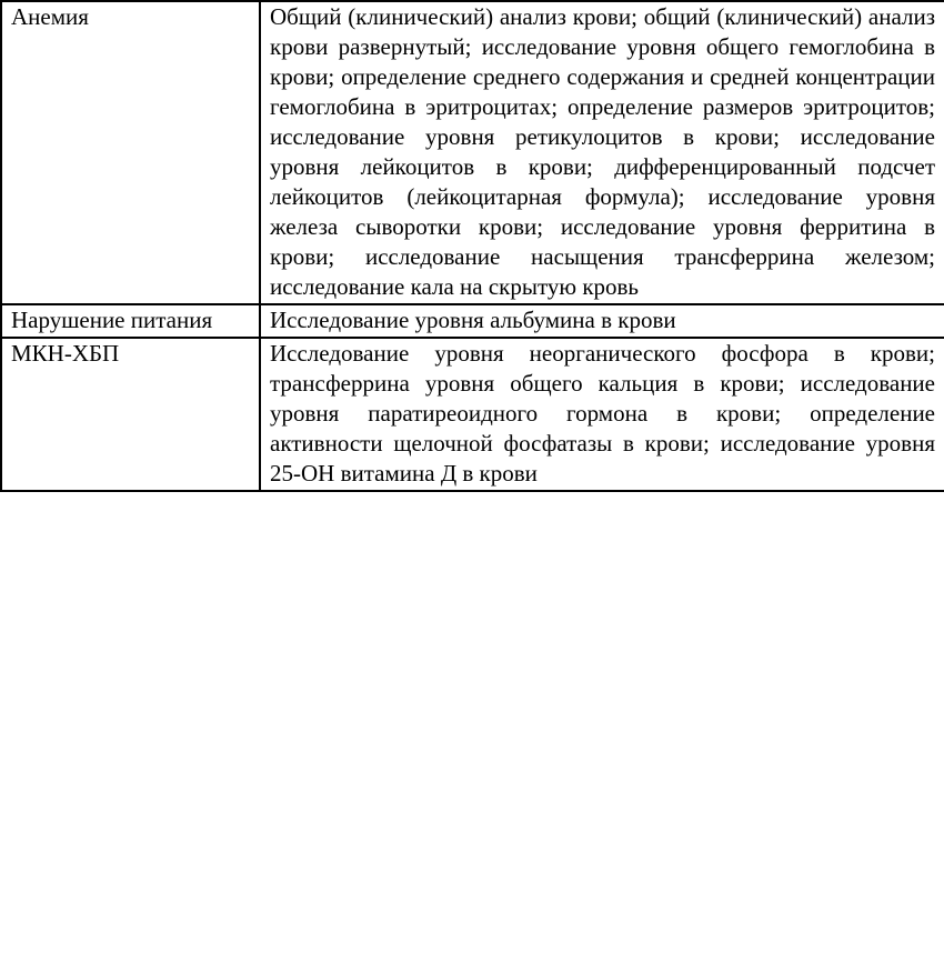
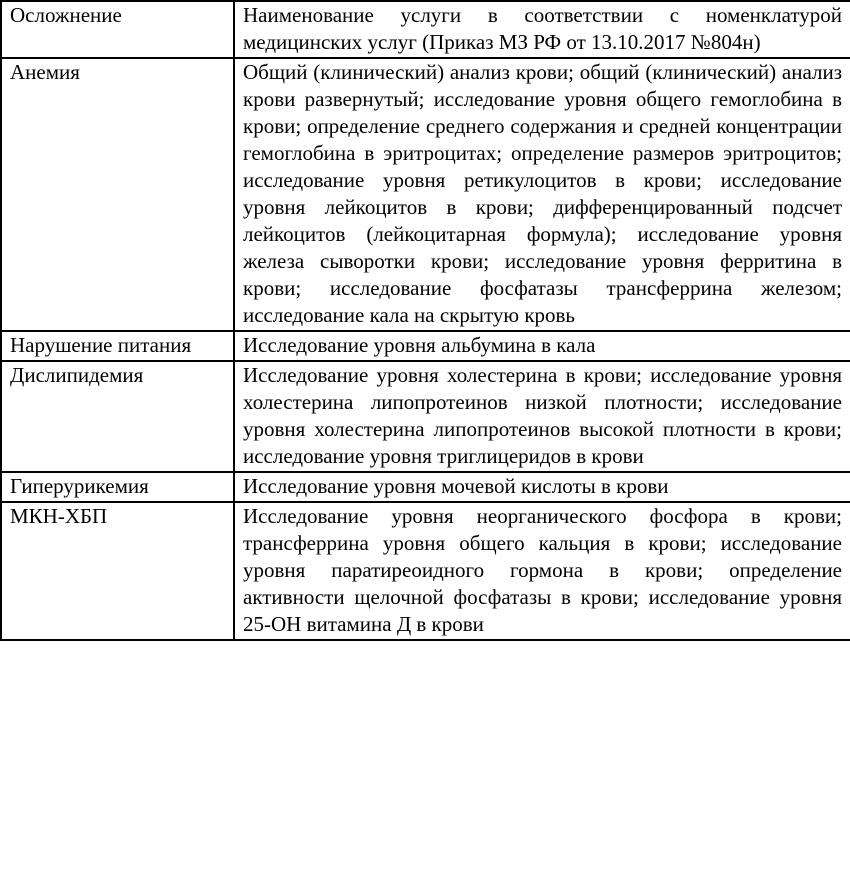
+ Осложнение	Наименование услуги в соответствии с номенклатурой медицинских услуг (Приказ МЗ РФ от 13.10.2017 №804н)
- Анемия	Общий (клинический) анализ крови; общий (клинический) анализ крови развернутый; исследование уровня общего гемоглобина в крови; определение среднего содержания и средней концентрации гемоглобина в эритроцитах; определение размеров эритроцитов; исследование уровня ретикулоцитов в крови; исследование уровня лейкоцитов в крови; дифференцированный подсчет лейкоцитов (лейкоцитарная формула); исследование уровня железа сыворотки крови; исследование уровня ферритина в крови; исследование насыщения трансферрина железом; исследование кала на скрытую кровь
+ Анемия	Общий (клинический) анализ крови; общий (клинический) анализ крови развернутый; исследование уровня общего гемоглобина в крови; определение среднего содержания и средней концентрации гемоглобина в эритроцитах; определение размеров эритроцитов; исследование уровня ретикулоцитов в крови; исследование уровня лейкоцитов в крови; дифференцированный подсчет лейкоцитов (лейкоцитарная формула); исследование уровня железа сыворотки крови; исследование уровня ферритина в крови; исследование фосфатазы трансферрина железом; исследование кала на скрытую кровь
- Нарушение питания	Исследование уровня альбумина в крови
+ Нарушение питания	Исследование уровня альбумина в кала
+ Дислипидемия	Исследование уровня холестерина в крови; исследование уровня холестерина липопротеинов низкой плотности; исследование уровня холестерина липопротеинов высокой плотности в крови; исследование уровня триглицеридов в крови
+ Гиперурикемия	Исследование уровня мочевой кислоты в крови
  МКН-ХБП	Исследование уровня неорганического фосфора в крови; трансферрина уровня общего кальция в крови; исследование уровня паратиреоидного гормона в крови; определение активности щелочной фосфатазы в крови; исследование уровня 25-ОН витамина Д в крови
